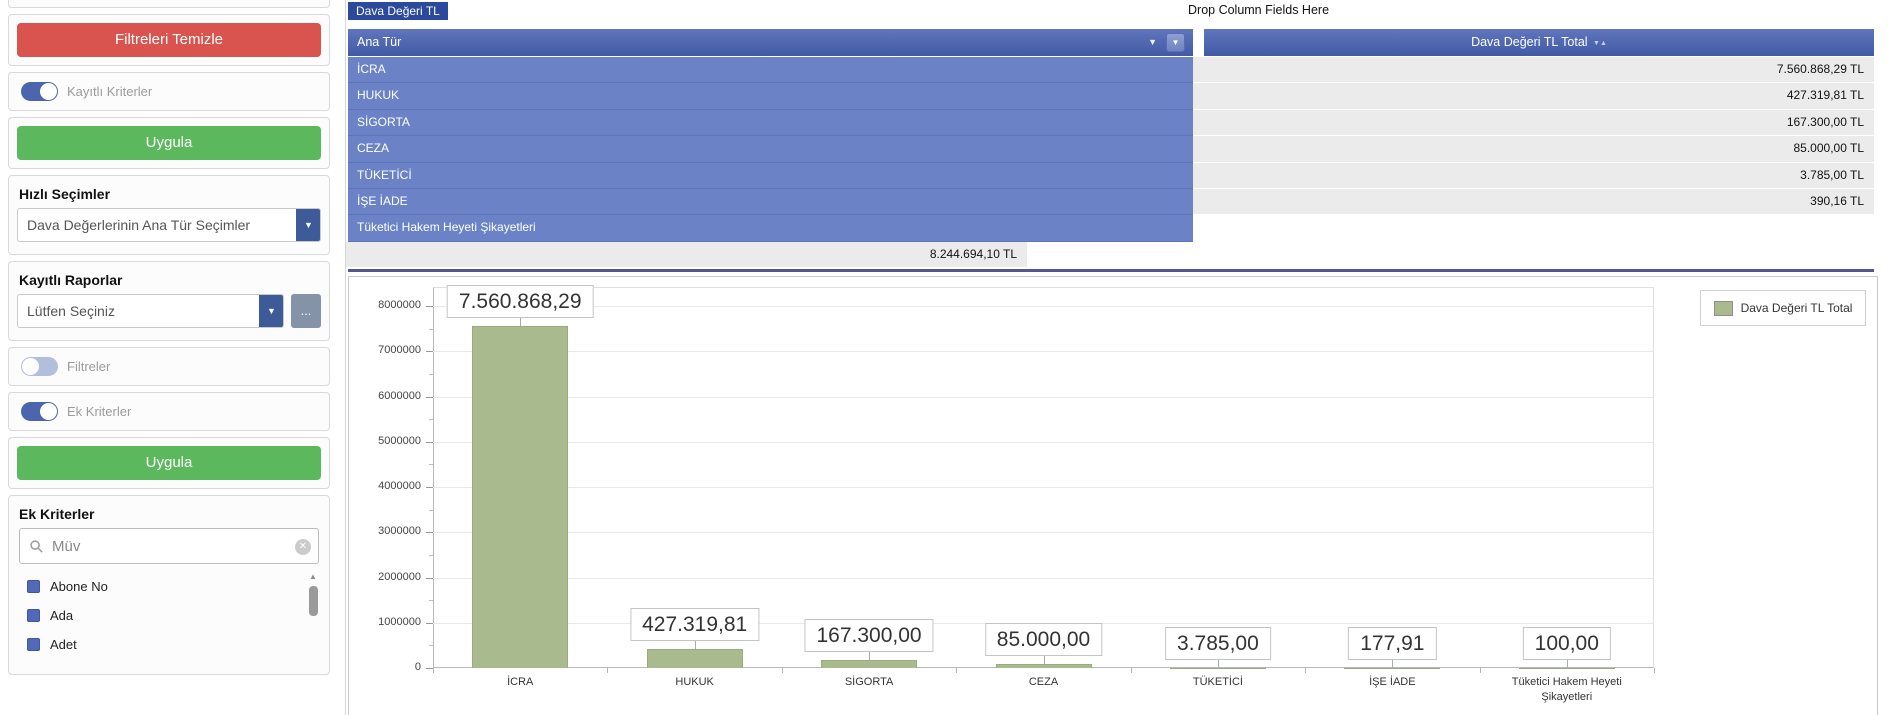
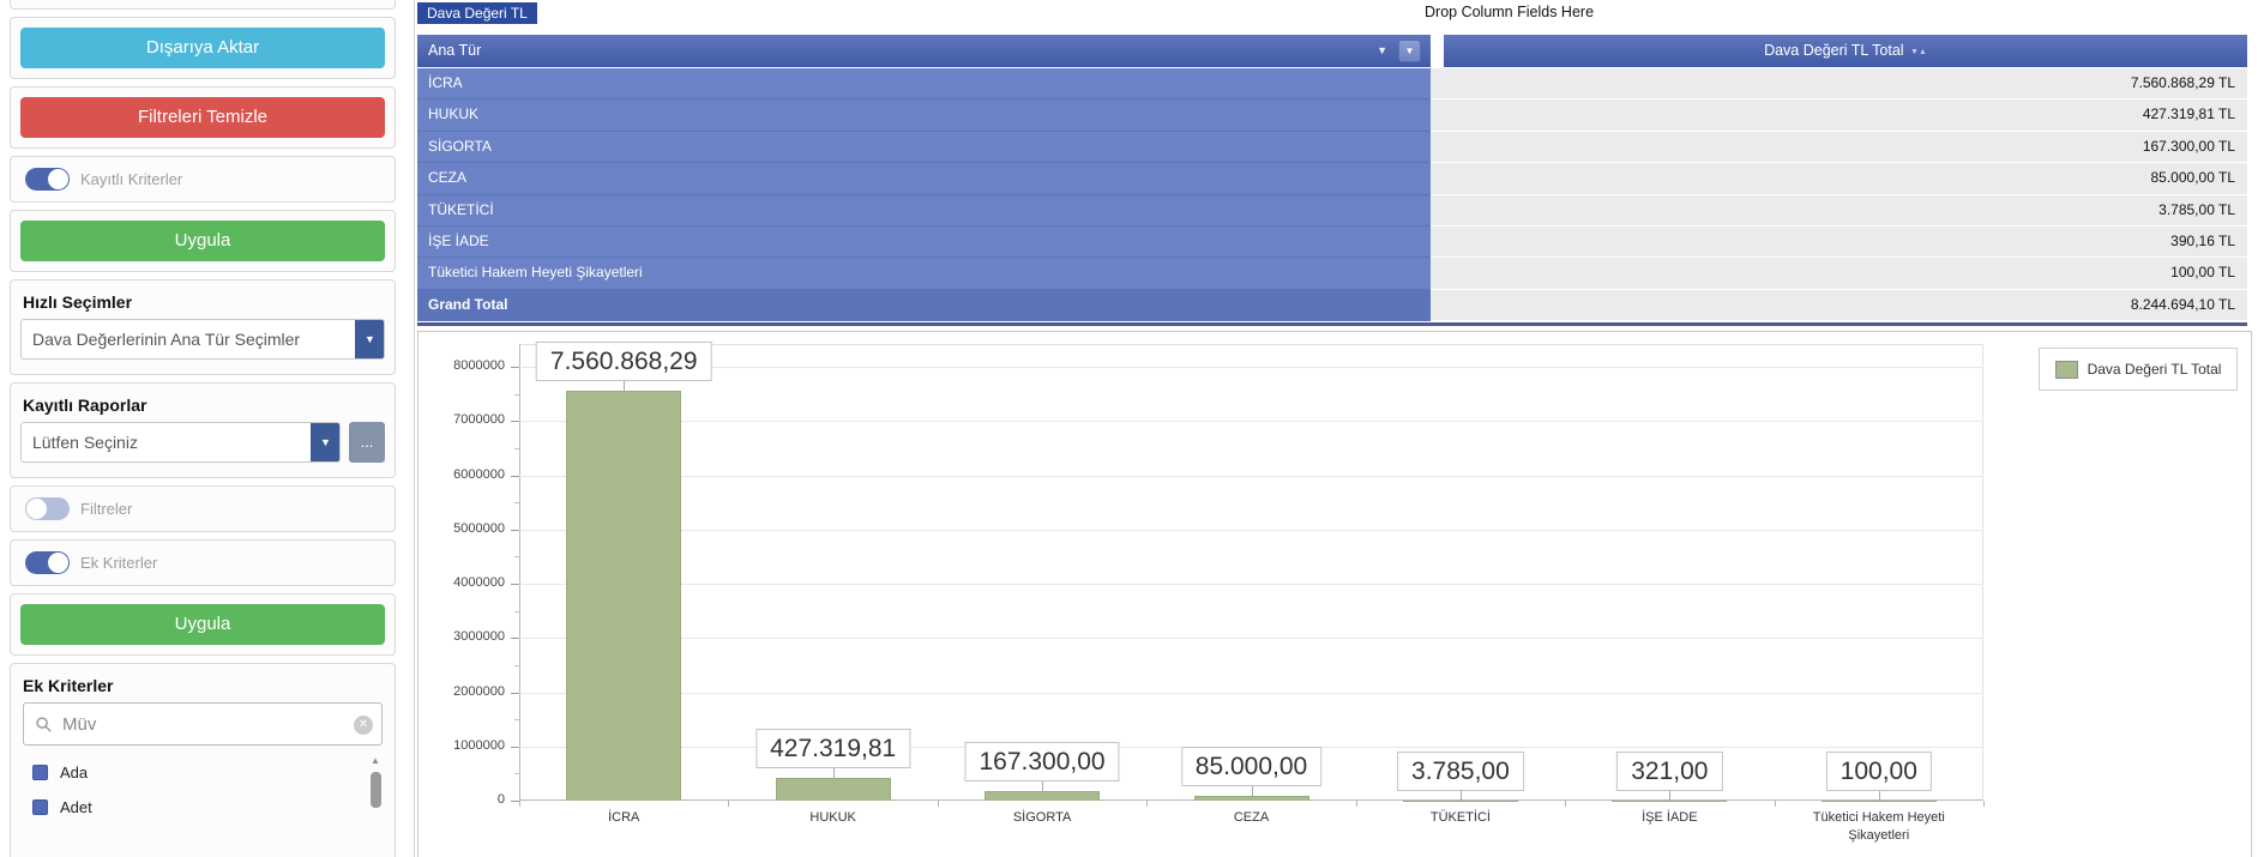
+ Dışarıya Aktar
  Filtreleri Temizle
  Kayıtlı Kriterler
  Uygula
  Hızlı Seçimler
  Dava Değerlerinin Ana Tür Seçimler
  ▼
  Kayıtlı Raporlar
  Lütfen Seçiniz
  ▼
  ...
  Filtreler
  Ek Kriterler
  Uygula
  Ek Kriterler
  Müv
  ✕
  ▲
- Abone No
  Ada
  Adet
  Dava Değeri TL
  Drop Column Fields Here
  Ana Tür
  ▼
  ▼
  Dava Değeri TL Total
  İCRA
  7.560.868,29 TL
  HUKUK
  427.319,81 TL
  SİGORTA
  167.300,00 TL
  CEZA
  85.000,00 TL
  TÜKETİCİ
  3.785,00 TL
  İŞE İADE
  390,16 TL
  Tüketici Hakem Heyeti Şikayetleri
+ 100,00 TL
+ Grand Total
  8.244.694,10 TL
  Dava Değeri TL Total
  0
  1000000
  2000000
  3000000
  4000000
  5000000
  6000000
  7000000
  8000000
  7.560.868,29
  İCRA
  427.319,81
  HUKUK
  167.300,00
  SİGORTA
  85.000,00
  CEZA
  3.785,00
  TÜKETİCİ
- 177,91
+ 321,00
  İŞE İADE
  100,00
  Tüketici Hakem Heyeti Şikayetleri
